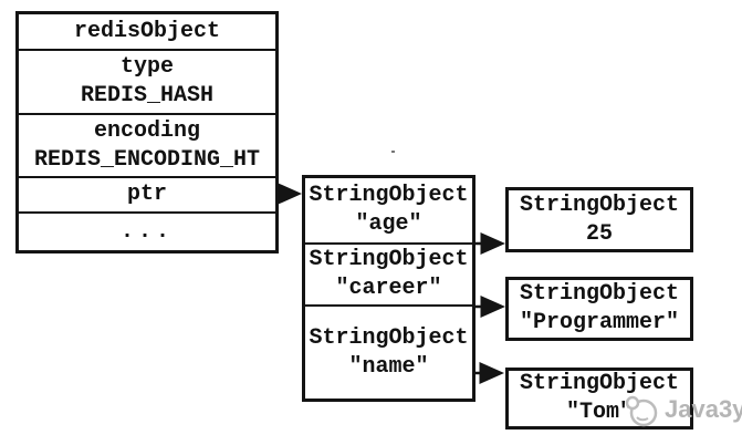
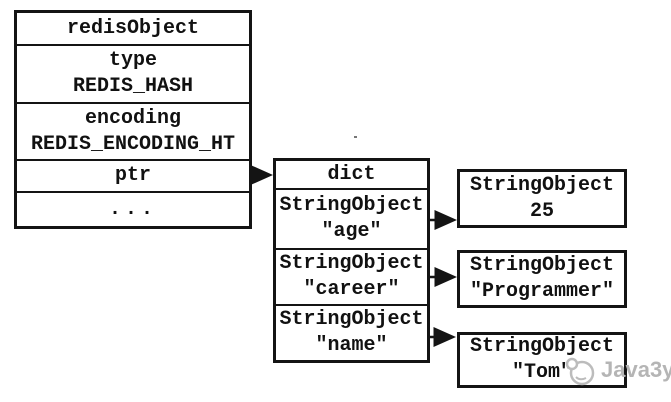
  redisObject
  type
  REDIS_HASH
  encoding
  REDIS_ENCODING_HT
  ptr
  ...
+ dict
  StringObject
  "age"
  StringObject
  "career"
  StringObject
  "name"
  StringObject
  25
  StringObject
  "Programmer"
  StringObject
  "Tom"
  Java3y
